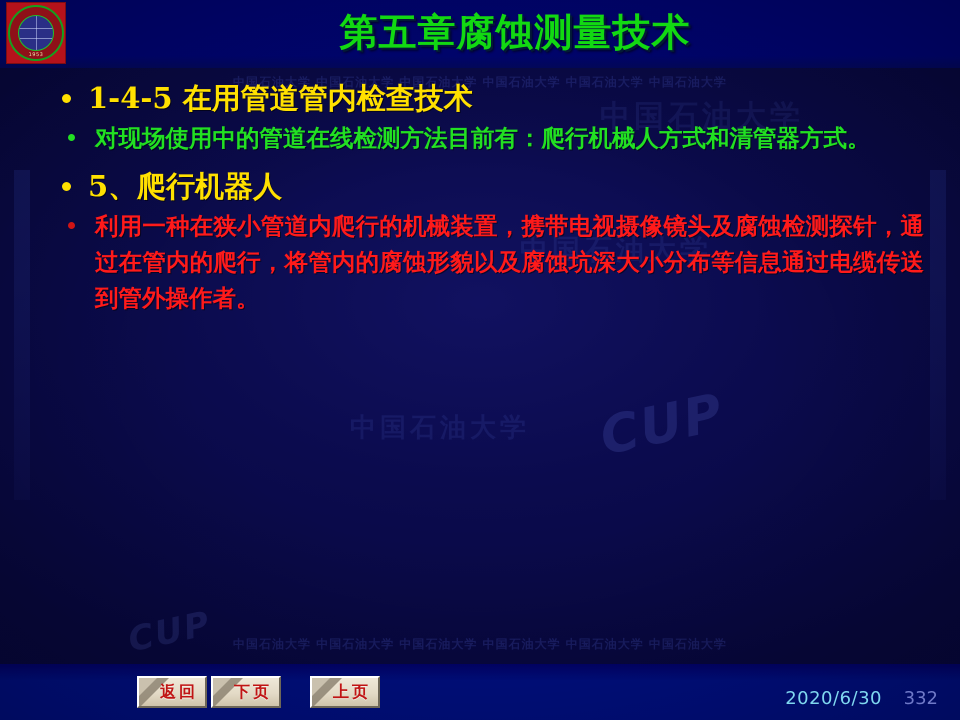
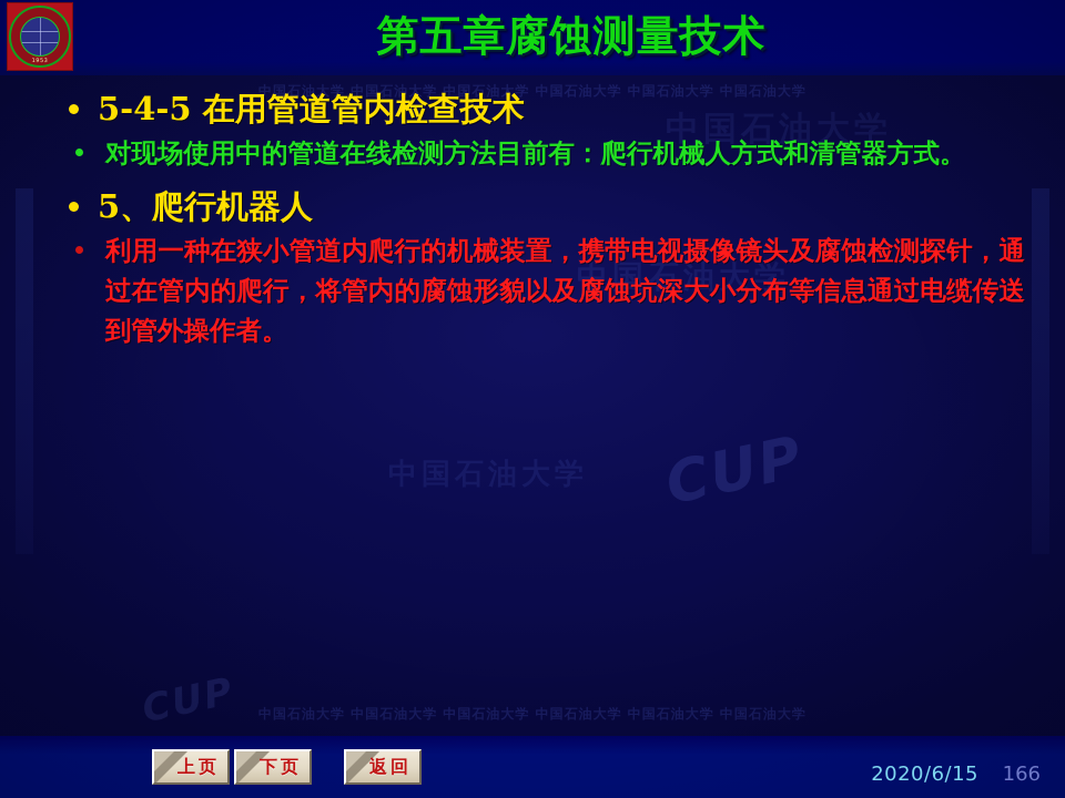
  第五章腐蚀测量技术
- 1-4-5 在用管道管内检查技术
+ 5-4-5 在用管道管内检查技术
  对现场使用中的管道在线检测方法目前有：爬行机械人方式和清管器方式。
  5、爬行机器人
  利用一种在狭小管道内爬行的机械装置，携带电视摄像镜头及腐蚀检测探针，通过在管内的爬行，将管内的腐蚀形貌以及腐蚀坑深大小分布等信息通过电缆传送到管外操作者。
- 返回
+ 上页
  下页
- 上页
+ 返回
- 2020/6/30
+ 2020/6/15
- 332
+ 166
